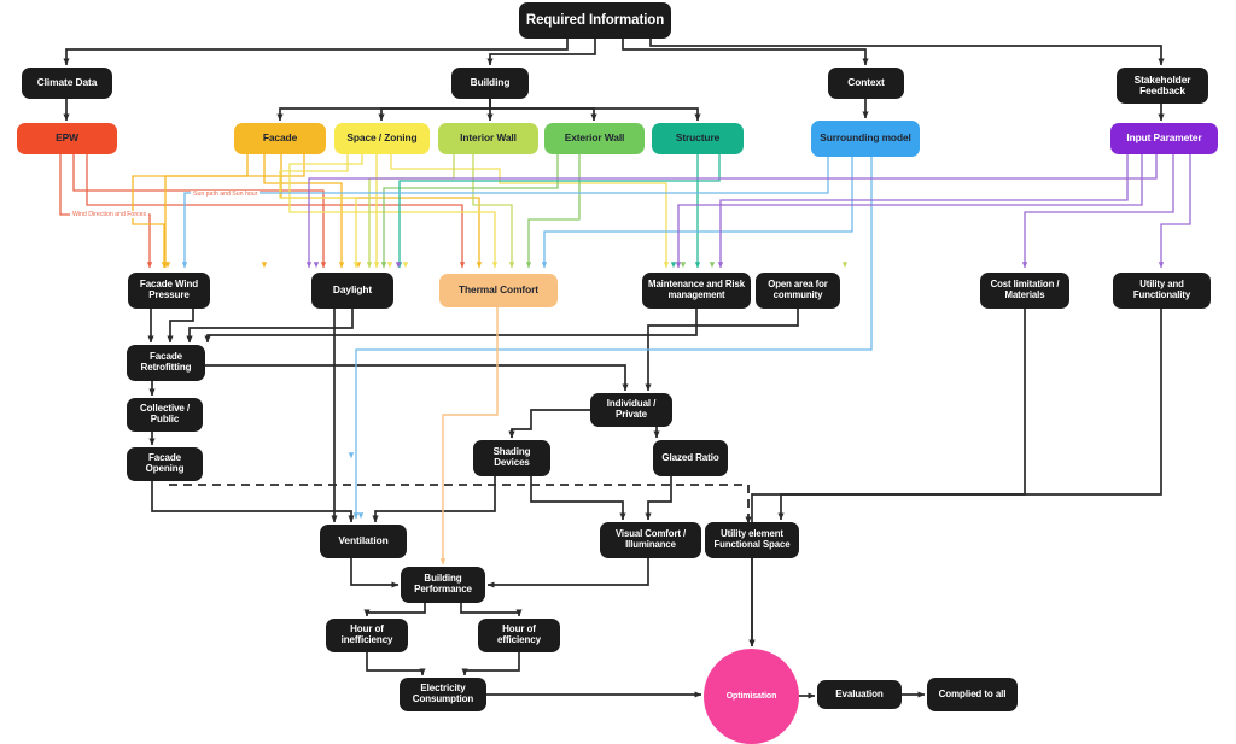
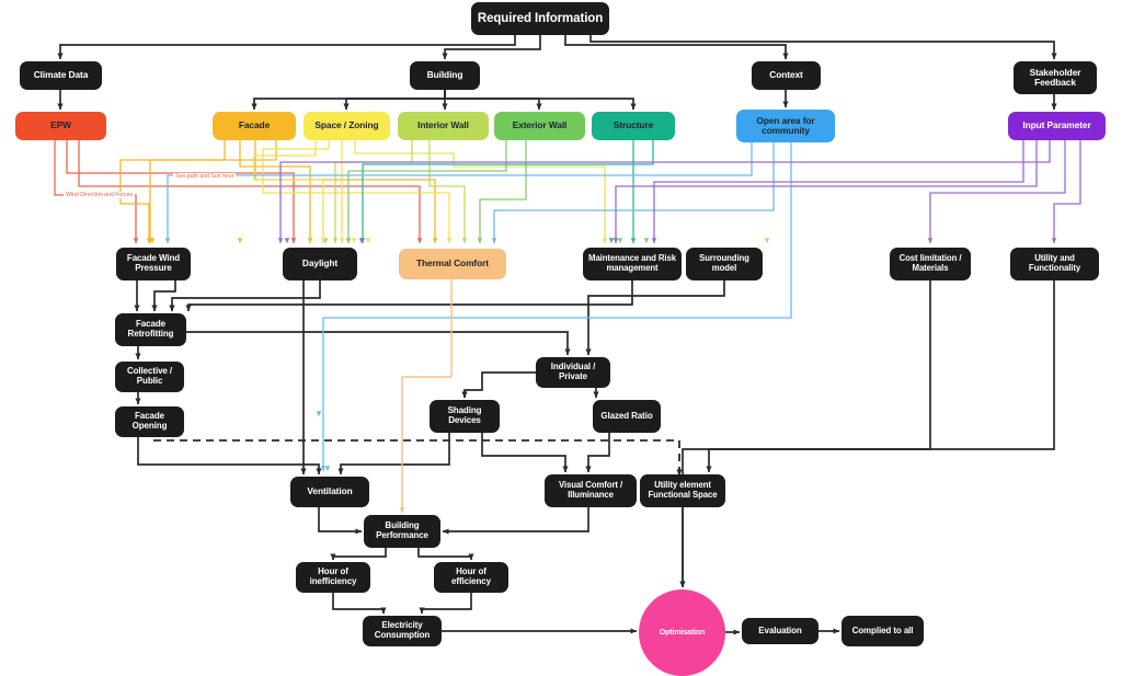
  Required Information
  Climate Data
  Building
  Context
  Stakeholder Feedback
  EPW
  Facade
  Space / Zoning
  Interior Wall
  Exterior Wall
  Structure
- Surrounding model
+ Open area for community
  Input Parameter
  Facade Wind Pressure
  Daylight
  Thermal Comfort
  Maintenance and Risk management
- Open area for community
+ Surrounding model
  Cost limitation / Materials
  Utility and Functionality
  Facade Retrofitting
  Collective / Public
  Facade Opening
  Individual / Private
  Shading Devices
  Glazed Ratio
  Ventilation
  Visual Comfort / Illuminance
  Utility element Functional Space
  Building Performance
  Hour of inefficiency
  Hour of efficiency
  Electricity Consumption
  Evaluation
  Complied to all
